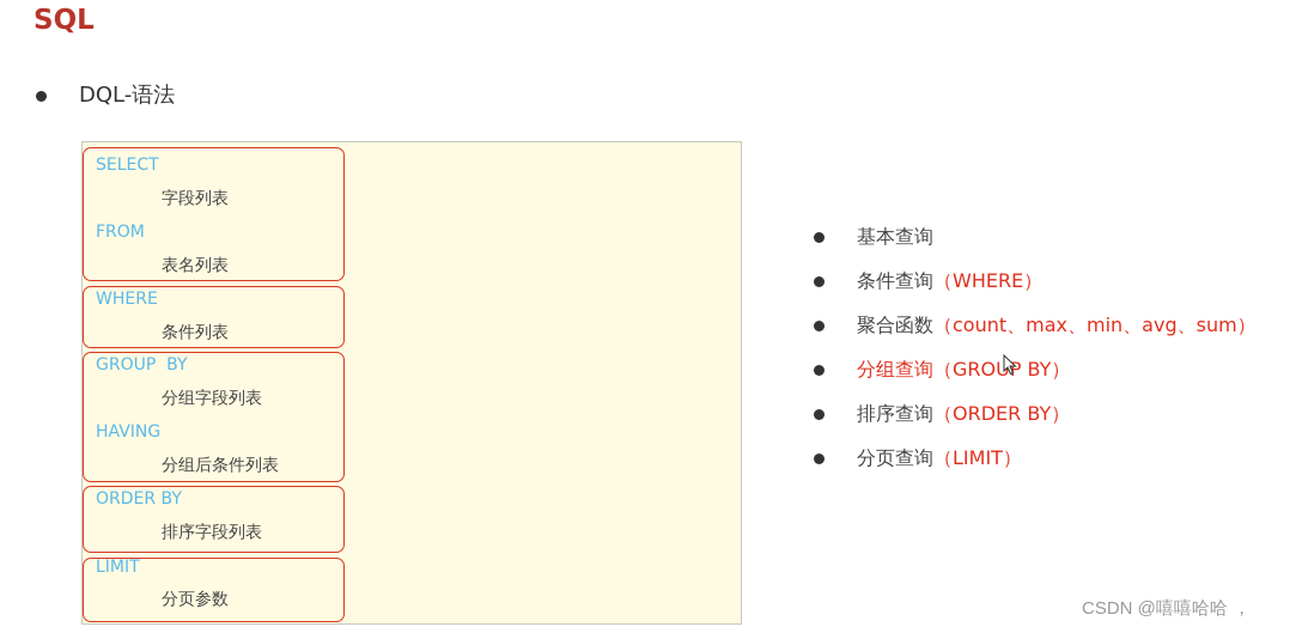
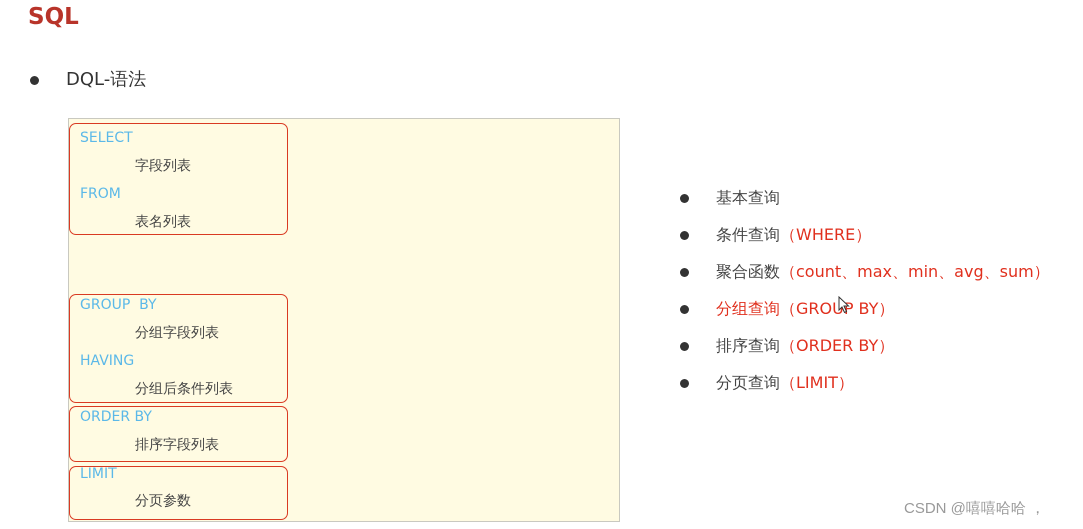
  SQL
  DQL-语法
  SELECT
  字段列表
  FROM
  表名列表
- WHERE
- 条件列表
  GROUP BY
  分组字段列表
  HAVING
  分组后条件列表
  ORDER BY
  排序字段列表
  LIMIT
  分页参数
  基本查询
  条件查询
  （WHERE）
  聚合函数
  （count、max、min、avg、sum）
  分组查询
  （GROUP BY）
  排序查询
  （ORDER BY）
  分页查询
  （LIMIT）
  CSDN @嘻嘻哈哈 ，
